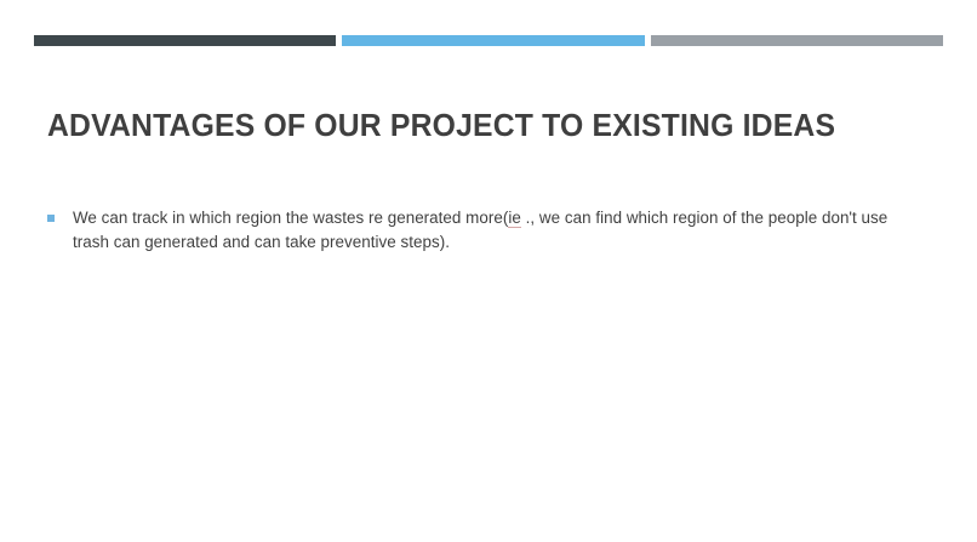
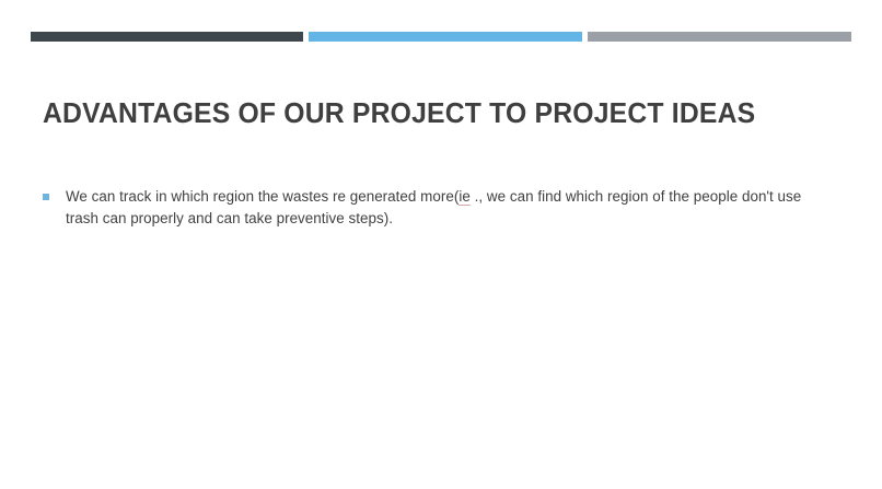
- ADVANTAGES OF OUR PROJECT TO EXISTING IDEAS
+ ADVANTAGES OF OUR PROJECT TO PROJECT IDEAS
- We can track in which region the wastes re generated more(ie ., we can find which region of the people don't use trash can generated and can take preventive steps).
+ We can track in which region the wastes re generated more(ie ., we can find which region of the people don't use trash can properly and can take preventive steps).
